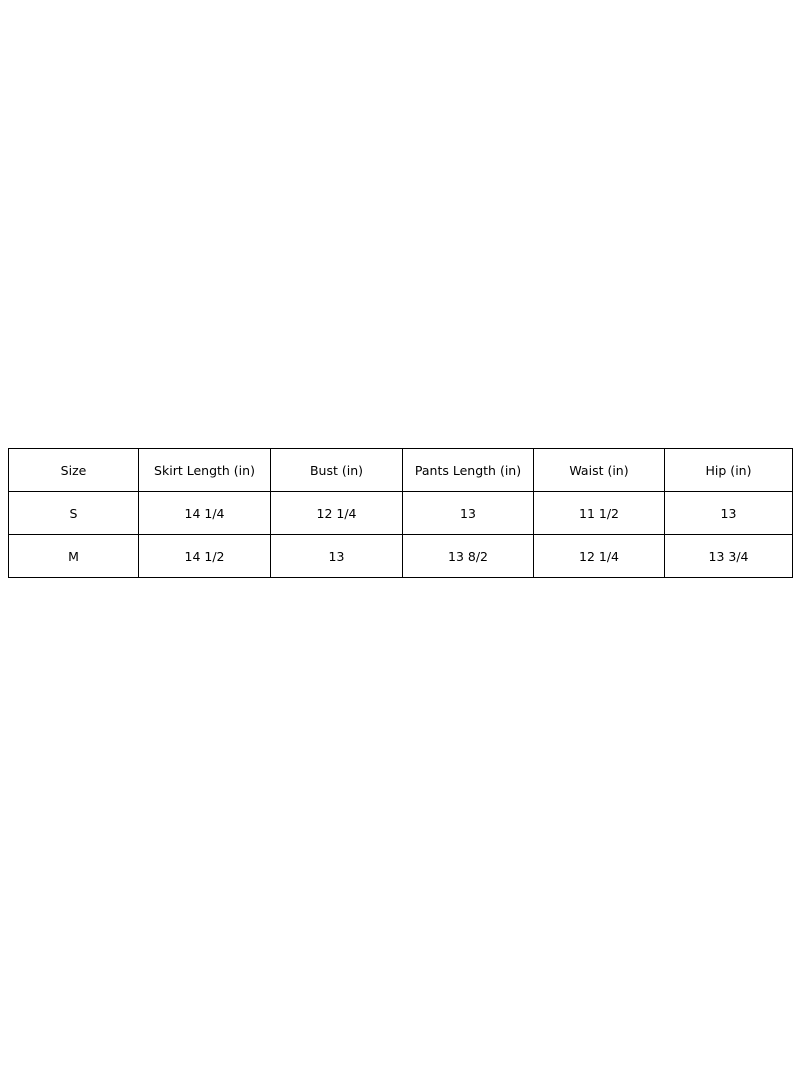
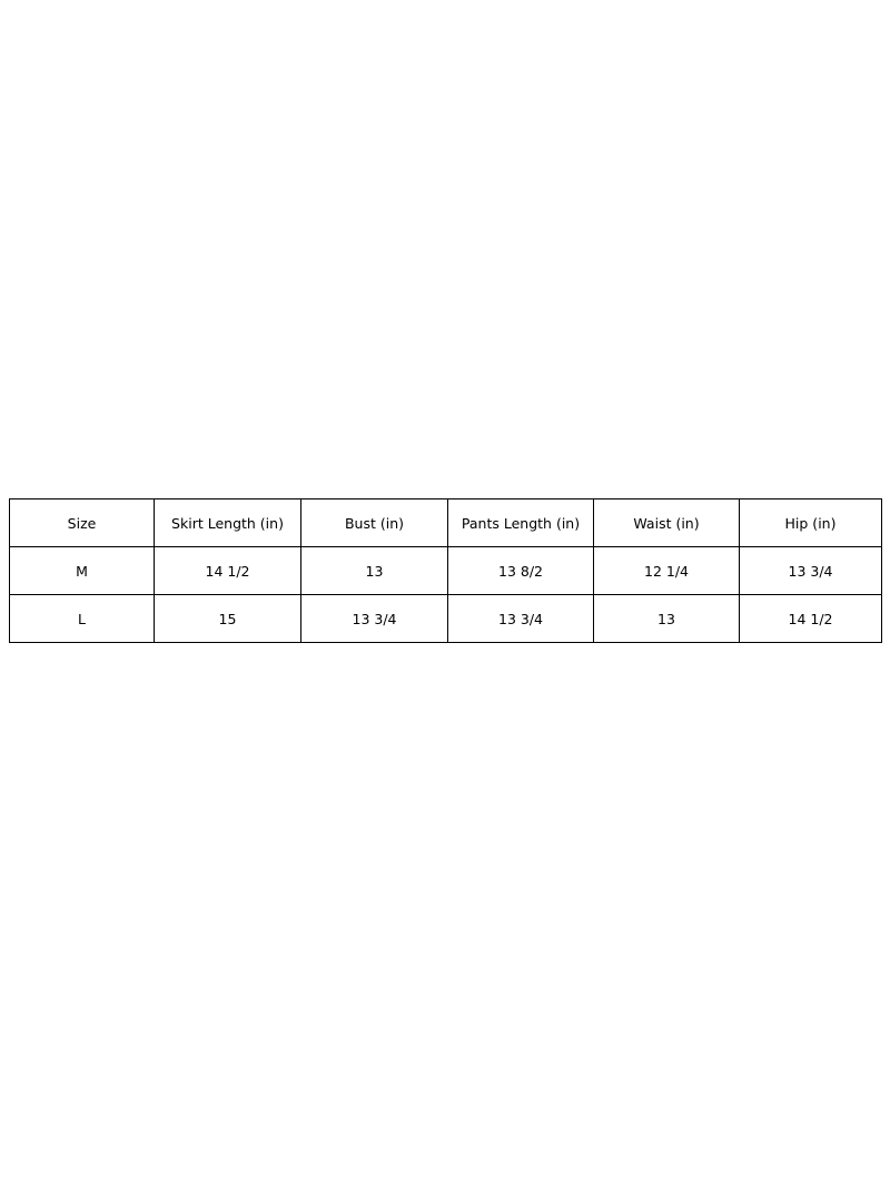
  Size	Skirt Length (in)	Bust (in)	Pants Length (in)	Waist (in)	Hip (in)
- S	14 1/4	12 1/4	13	11 1/2	13
  M	14 1/2	13	13 8/2	12 1/4	13 3/4
+ L	15	13 3/4	13 3/4	13	14 1/2
